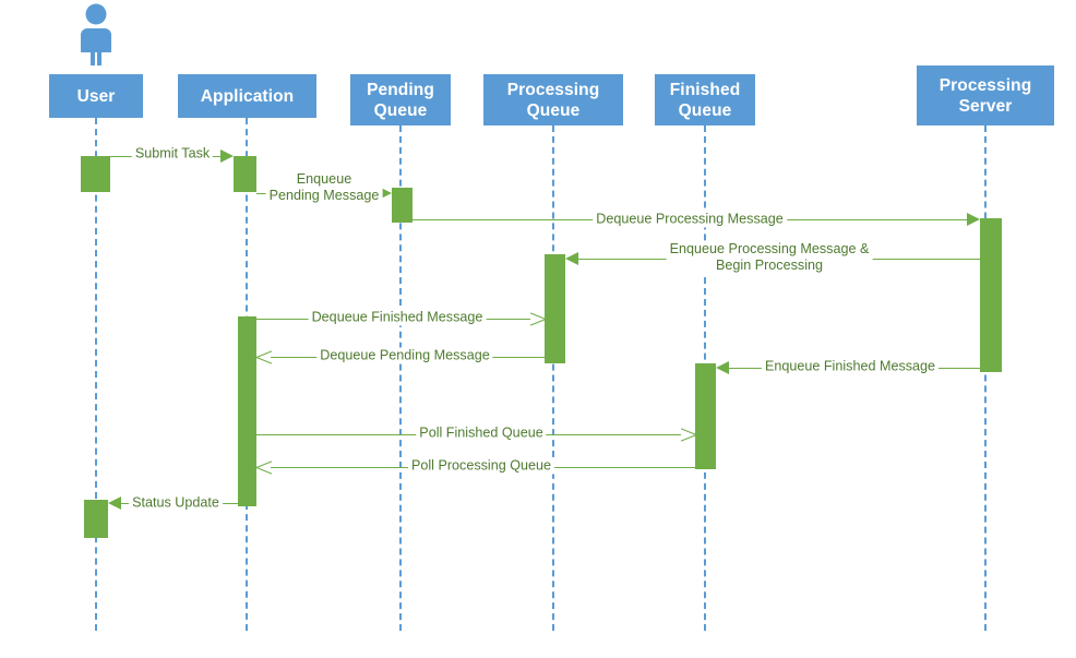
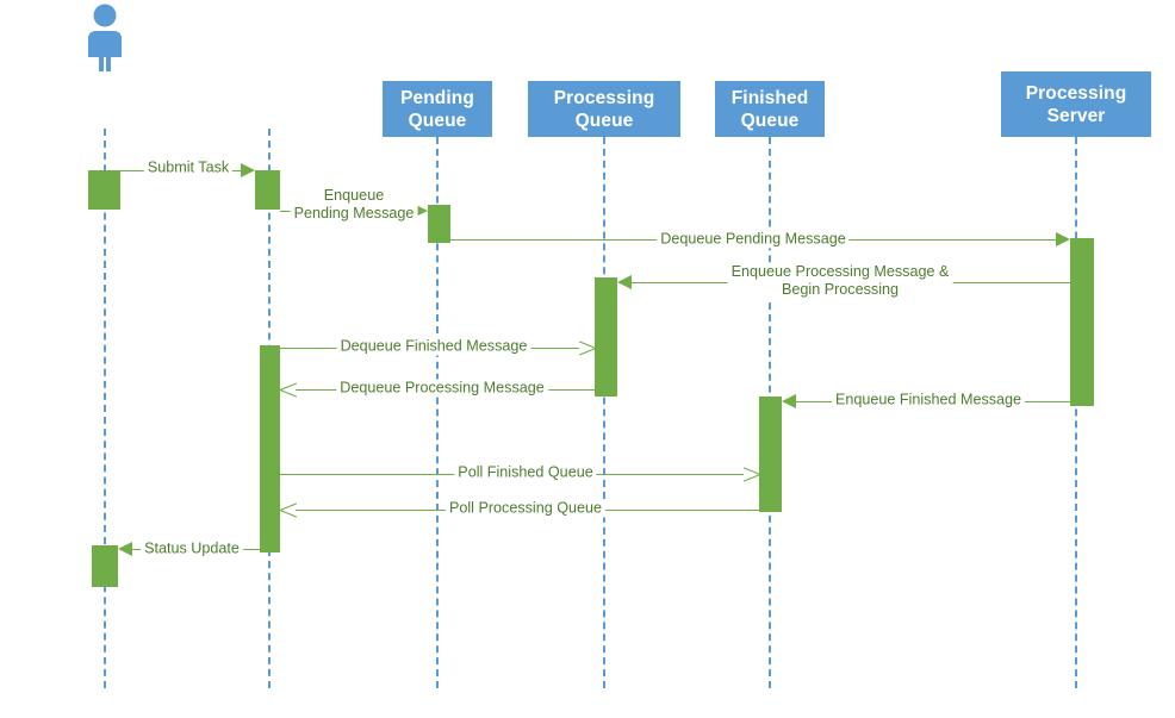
- User
- Application
  Pending
  Queue
  Processing
  Queue
  Finished
  Queue
  Processing
  Server
  Submit Task
  Enqueue
  Pending Message
- Dequeue Processing Message
+ Dequeue Pending Message
  Enqueue Processing Message &
  Begin Processing
  Dequeue Finished Message
- Dequeue Pending Message
+ Dequeue Processing Message
  Enqueue Finished Message
  Poll Finished Queue
  Poll Processing Queue
  Status Update
